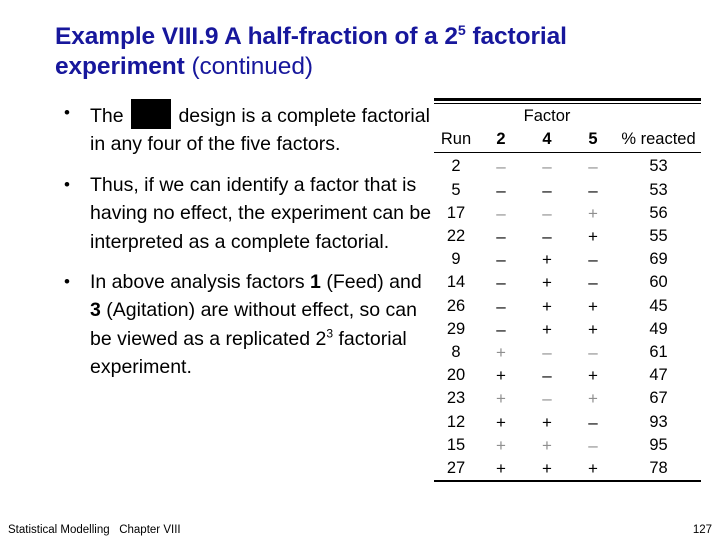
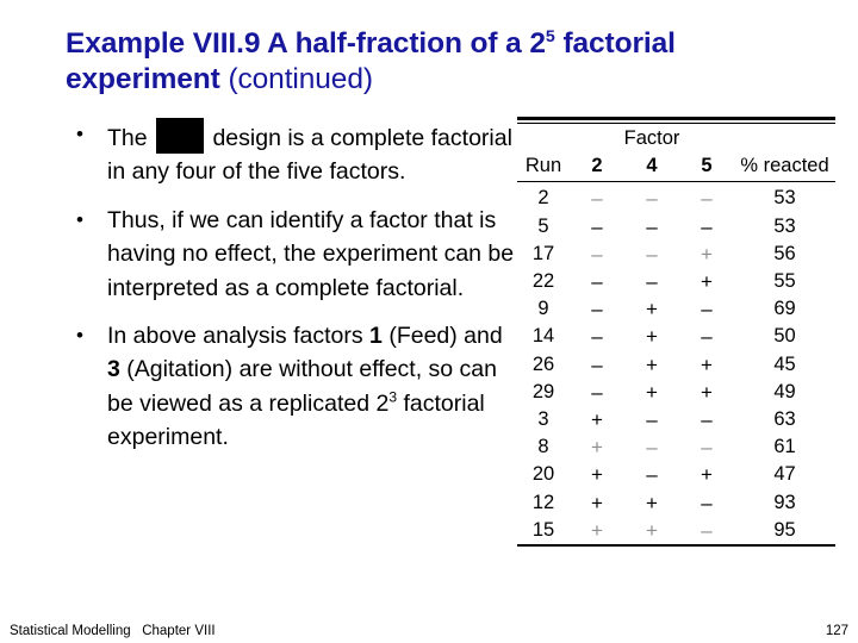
  Example VIII.9 A half-fraction of a 25 factorial experiment (continued)
  •
  The design is a complete factorial in any four of the five factors.
  •
  Thus, if we can identify a factor that is having no effect, the experiment can be interpreted as a complete factorial.
  •
  In above analysis factors 1 (Feed) and 3 (Agitation) are without effect, so can be viewed as a replicated 23 factorial experiment.
  	Factor
  Run	2	4	5	% reacted
  2	–	–	–	53
  5	–	–	–	53
  17	–	–	+	56
  22	–	–	+	55
  9	–	+	–	69
- 14	–	+	–	60
+ 14	–	+	–	50
  26	–	+	+	45
  29	–	+	+	49
+ 3	+	–	–	63
  8	+	–	–	61
  20	+	–	+	47
- 23	+	–	+	67
  12	+	+	–	93
  15	+	+	–	95
- 27	+	+	+	78
  Statistical Modelling Chapter VIII
  127
